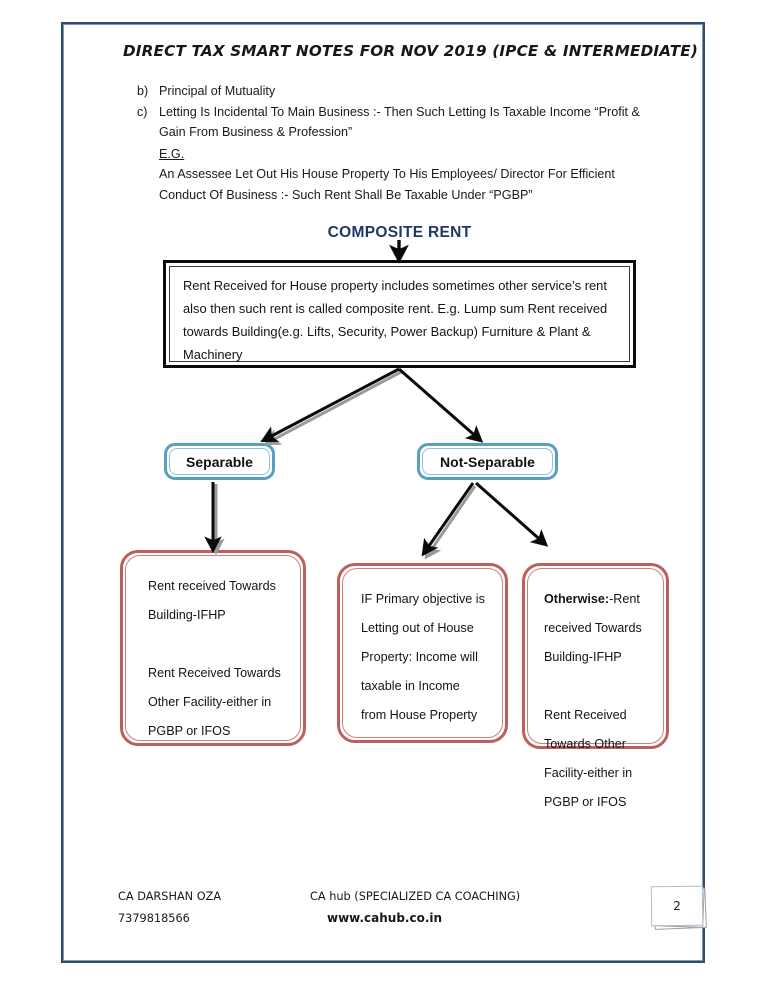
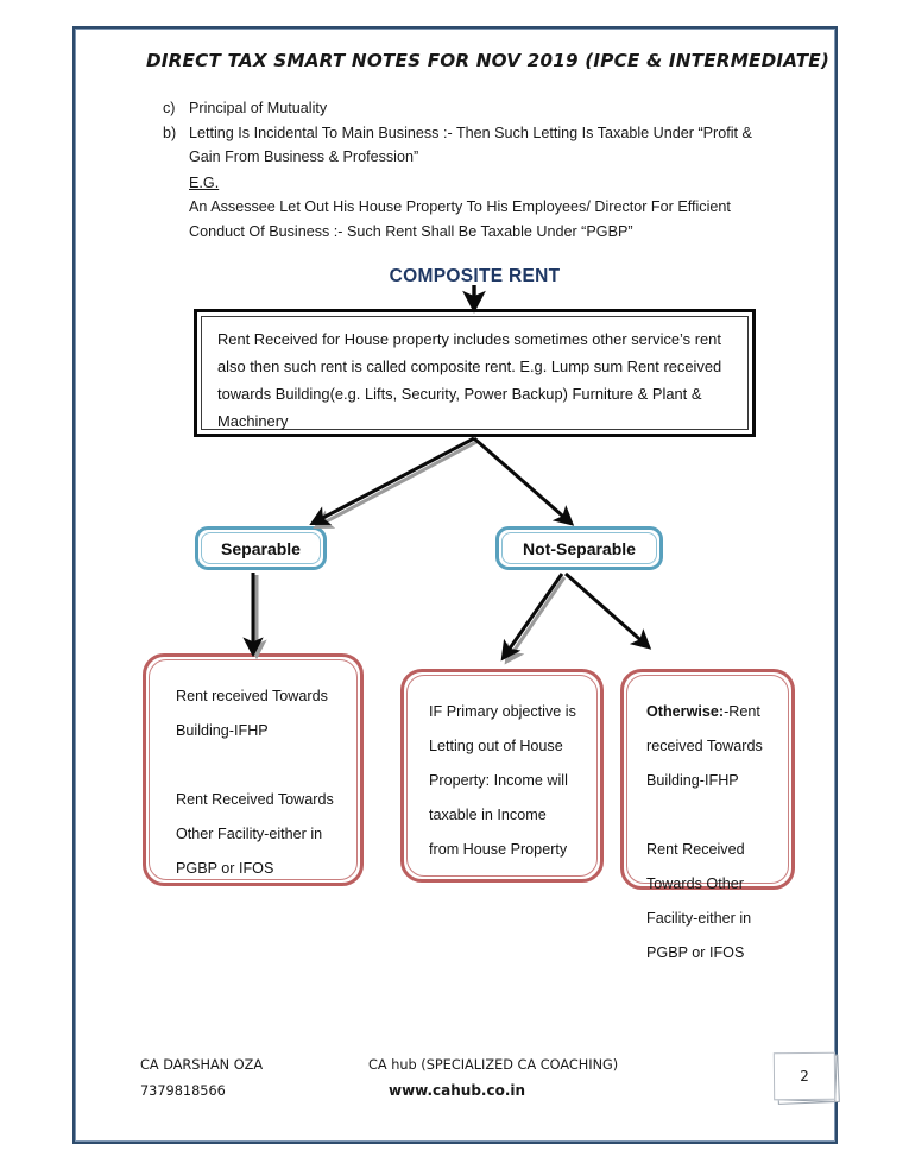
  DIRECT TAX SMART NOTES FOR NOV 2019 (IPCE & INTERMEDIAT
- b)
+ c)
  Principal of Mutuality
- c)
+ b)
- Letting Is Incidental To Main Business :- Then Such Letting Is Taxable Income “Profit & Gain From Business & Profession”
+ Letting Is Incidental To Main Business :- Then Such Letting Is Taxable Under “Profit & Gain From Business & Profession”
  E.G.
  An Assessee Let Out His House Property To His Employees/ Director For Efficient Conduct Of Business :- Such Rent Shall Be Taxable Under “PGBP”
  COMPOSITE RENT
  Rent Received for House property includes sometimes other service’s rent also then such rent is called composite rent. E.g. Lump sum Rent received towards Building(e.g. Lifts, Security, Power Backup) Furniture & Plant & Machinery
  Separable
  Not-Separable
  Rent received Towards Building-IFHP
  Rent Received Towards Other Facility-either in PGBP or IFOS
  IF Primary objective is Letting out of House Property: Income will taxable in Income from House Property
  Otherwise:-Rent received Towards Building-IFHP
  Rent Received Towards Other Facility-either in PGBP or IFOS
  CA DARSHAN OZA
  7379818566
  CA hub (SPECIALIZED CA COACHING)
  www.cahub.co.in
  2
